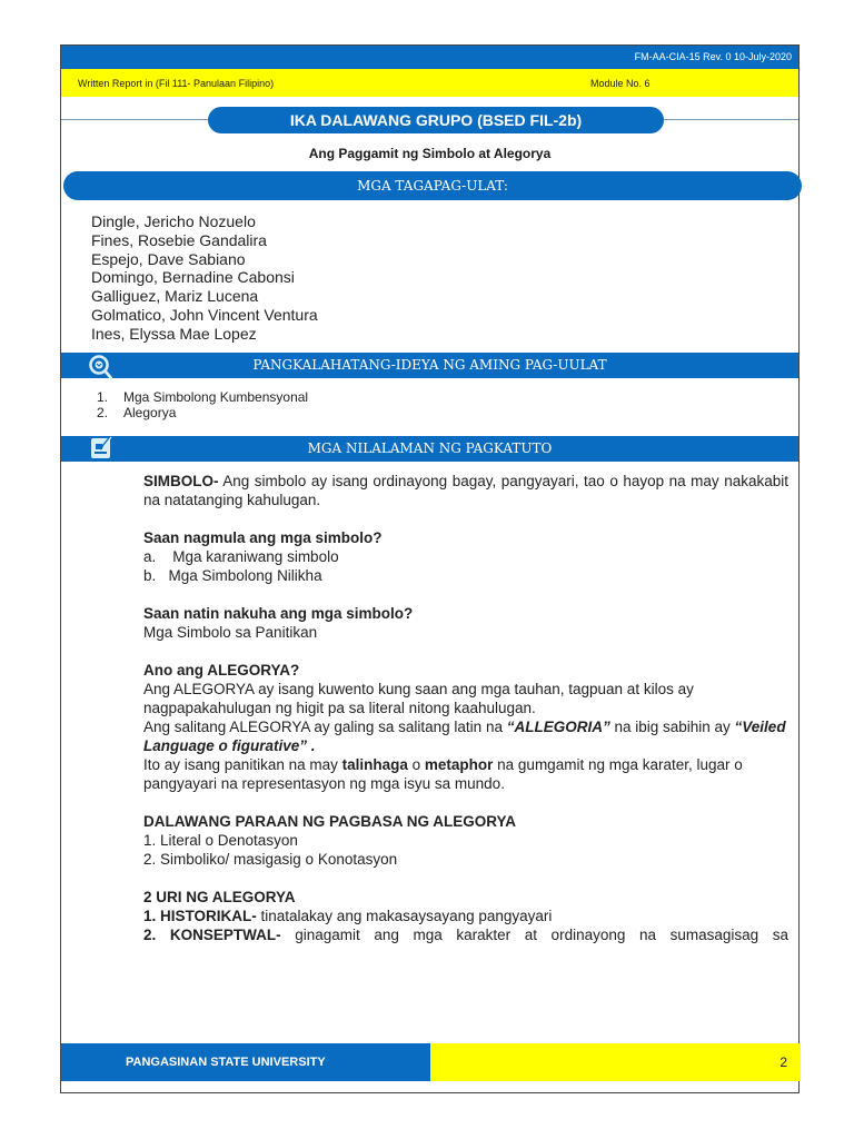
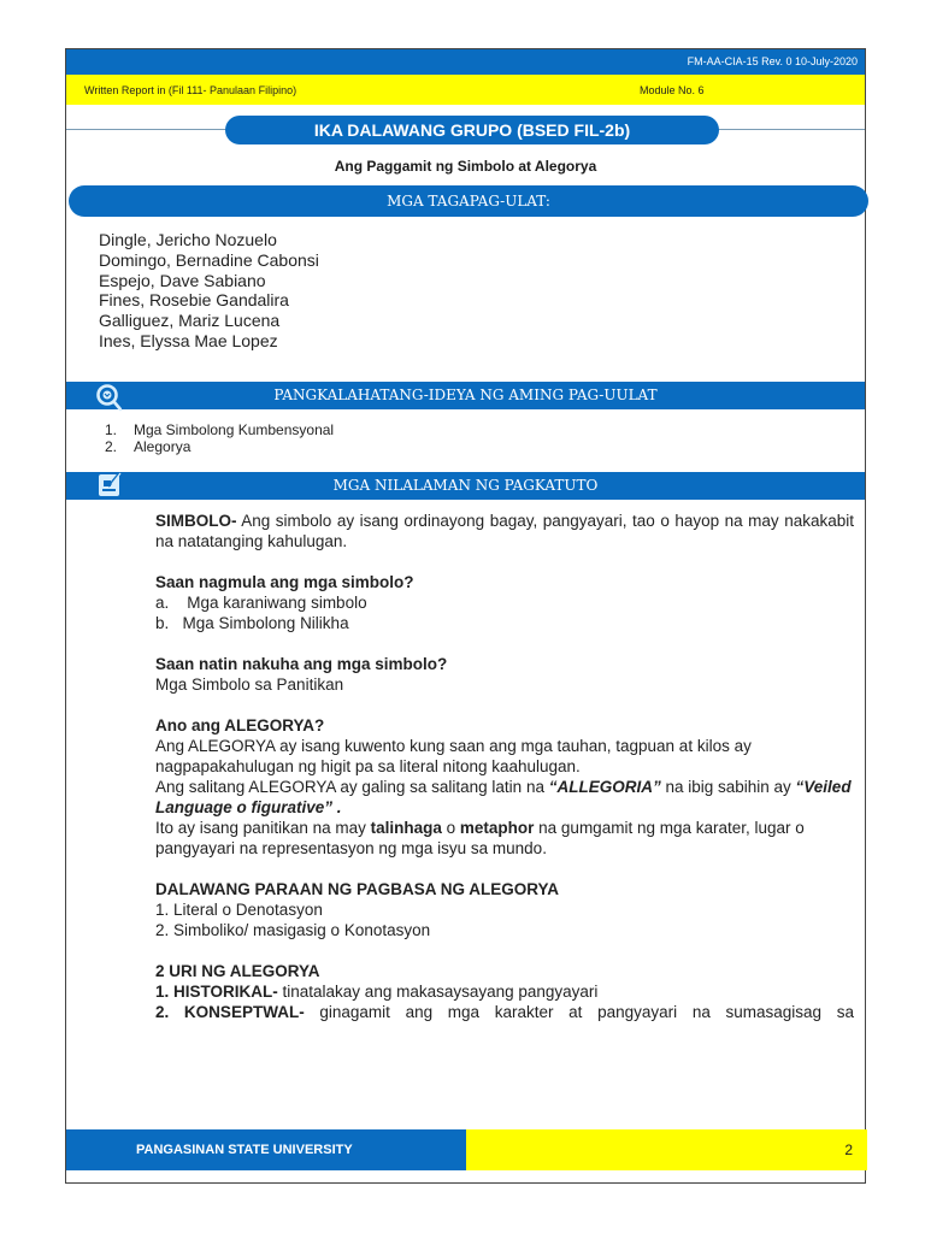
  FM-AA-CIA-15 Rev. 0 10-July-2020
  Written Report in (Fil 111- Panulaan Filipino)
  Module No. 6
  IKA DALAWANG GRUPO (BSED FIL-2b)
  Ang Paggamit ng Simbolo at Alegorya
  MGA TAGAPAG-ULAT:
  Dingle, Jericho Nozuelo
- Fines, Rosebie Gandalira
+ Domingo, Bernadine Cabonsi
  Espejo, Dave Sabiano
- Domingo, Bernadine Cabonsi
+ Fines, Rosebie Gandalira
  Galliguez, Mariz Lucena
- Golmatico, John Vincent Ventura
  Ines, Elyssa Mae Lopez
  PANGKALAHATANG-IDEYA NG AMING PAG-UULAT
  1. Mga Simbolong Kumbensyonal
  2. Alegorya
  MGA NILALAMAN NG PAGKATUTO
  SIMBOLO- Ang simbolo ay isang ordinayong bagay, pangyayari, tao o hayop na may nakakabit na natatanging kahulugan.
  Saan nagmula ang mga simbolo?
  a. Mga karaniwang simbolo
  b. Mga Simbolong Nilikha
  Saan natin nakuha ang mga simbolo?
  Mga Simbolo sa Panitikan
  Ano ang ALEGORYA?
  Ang ALEGORYA ay isang kuwento kung saan ang mga tauhan, tagpuan at kilos ay nagpapakahulugan ng higit pa sa literal nitong kaahulugan.
  Ang salitang ALEGORYA ay galing sa salitang latin na “ALLEGORIA” na ibig sabihin ay “Veiled Language o figurative” .
  Ito ay isang panitikan na may talinhaga o metaphor na gumgamit ng mga karater, lugar o pangyayari na representasyon ng mga isyu sa mundo.
  DALAWANG PARAAN NG PAGBASA NG ALEGORYA
  1. Literal o Denotasyon
  2. Simboliko/ masigasig o Konotasyon
  2 URI NG ALEGORYA
  1. HISTORIKAL- tinatalakay ang makasaysayang pangyayari
- 2. KONSEPTWAL- ginagamit ang mga karakter at ordinayong na sumasagisag sa
+ 2. KONSEPTWAL- ginagamit ang mga karakter at pangyayari na sumasagisag sa
  PANGASINAN STATE UNIVERSITY
  2
